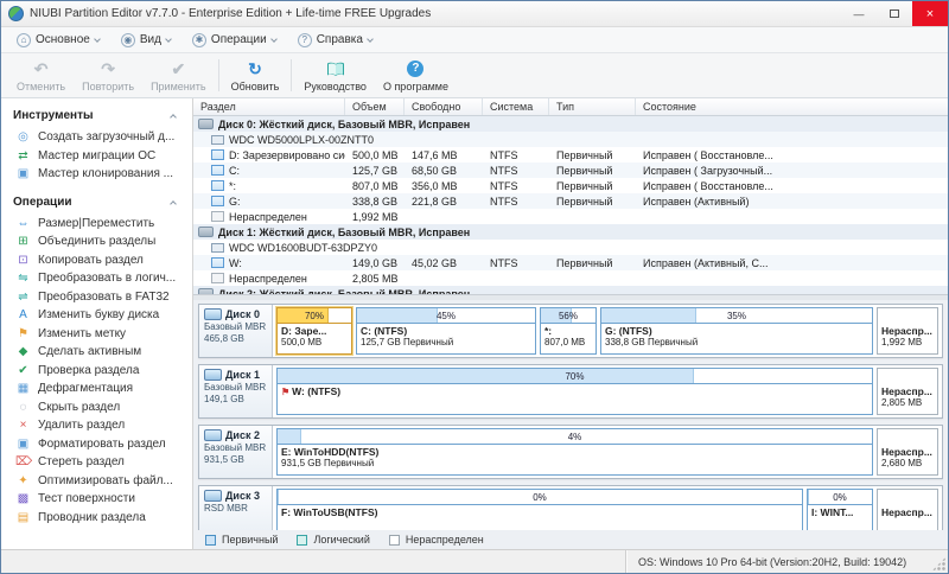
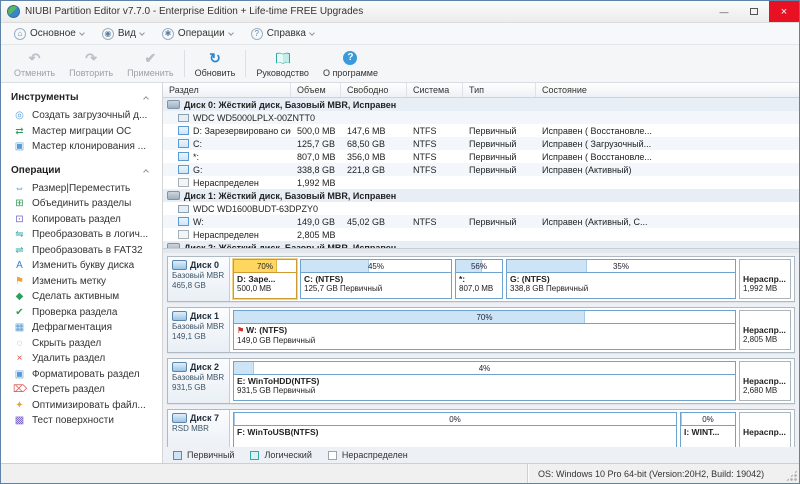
  NIUBI Partition Editor v7.7.0 - Enterprise Edition + Life-time FREE Upgrades
  —
  ×
  ⌂
  Основное
  ◉
  Вид
  ✱
  Операции
  ?
  Справка
  ↶
  Отменить
  ↷
  Повторить
  ✔
  Применить
  ↻
  Обновить
  Руководство
  ?
  О программе
  Инструменты
  ◎
  Создать загрузочный д...
  ⇄
  Мастер миграции ОС
  ▣
  Мастер клонирования ...
  Операции
  ⇔
  Размер|Переместить
  ⊞
  Объединить разделы
  ⊡
  Копировать раздел
  ⇋
  Преобразовать в логич...
  ⇌
  Преобразовать в FAT32
  A
  Изменить букву диска
  ⚑
  Изменить метку
  ◆
  Сделать активным
  ✔
  Проверка раздела
  ▦
  Дефрагментация
  ◌
  Скрыть раздел
  ×
  Удалить раздел
  ▣
  Форматировать раздел
  ⌦
  Стереть раздел
  ✦
  Оптимизировать файл...
  ▩
  Тест поверхности
- ▤
- Проводник раздела
  Раздел
  Объем
  Свободно
  Система
  Тип
  Состояние
  Диск 0: Жёсткий диск, Базовый MBR, Исправен
  WDC WD5000LPLX-00ZNTT0
  D: Зарезервировано си
  500,0 MB
  147,6 MB
  NTFS
  Первичный
  Исправен ( Восстановле...
  C:
  125,7 GB
  68,50 GB
  NTFS
  Первичный
  Исправен ( Загрузочный...
  *:
  807,0 MB
  356,0 MB
  NTFS
  Первичный
  Исправен ( Восстановле...
  G:
  338,8 GB
  221,8 GB
  NTFS
  Первичный
  Исправен (Активный)
  Нераспределен
  1,992 MB
  Диск 1: Жёсткий диск, Базовый MBR, Исправен
  WDC WD1600BUDT-63DPZY0
  W:
  149,0 GB
  45,02 GB
  NTFS
  Первичный
  Исправен (Активный, С...
  Нераспределен
  2,805 MB
  Диск 2: Жёсткий диск, Базовый MBR, Исправен
  Диск 0
  Базовый MBR
  465,8 GB
  70%
  D: Заре...
  500,0 MB
  45%
  C: (NTFS)
  125,7 GB Первичный
  56%
  *:
  807,0 MB
  35%
  G: (NTFS)
  338,8 GB Первичный
  Нераспр...
  1,992 MB
  Диск 1
  Базовый MBR
  149,1 GB
  70%
  ⚑ W: (NTFS)
+ 149,0 GB Первичный
  Нераспр...
  2,805 MB
  Диск 2
  Базовый MBR
  931,5 GB
  4%
  E: WinToHDD(NTFS)
  931,5 GB Первичный
  Нераспр...
  2,680 MB
- Диск 3
+ Диск 7
  RSD MBR
  0%
  F: WinToUSB(NTFS)
  0%
  I: WINT...
  Нераспр...
  Первичный
  Логический
  Нераспределен
  OS: Windows 10 Pro 64-bit (Version:20H2, Build: 19042)
